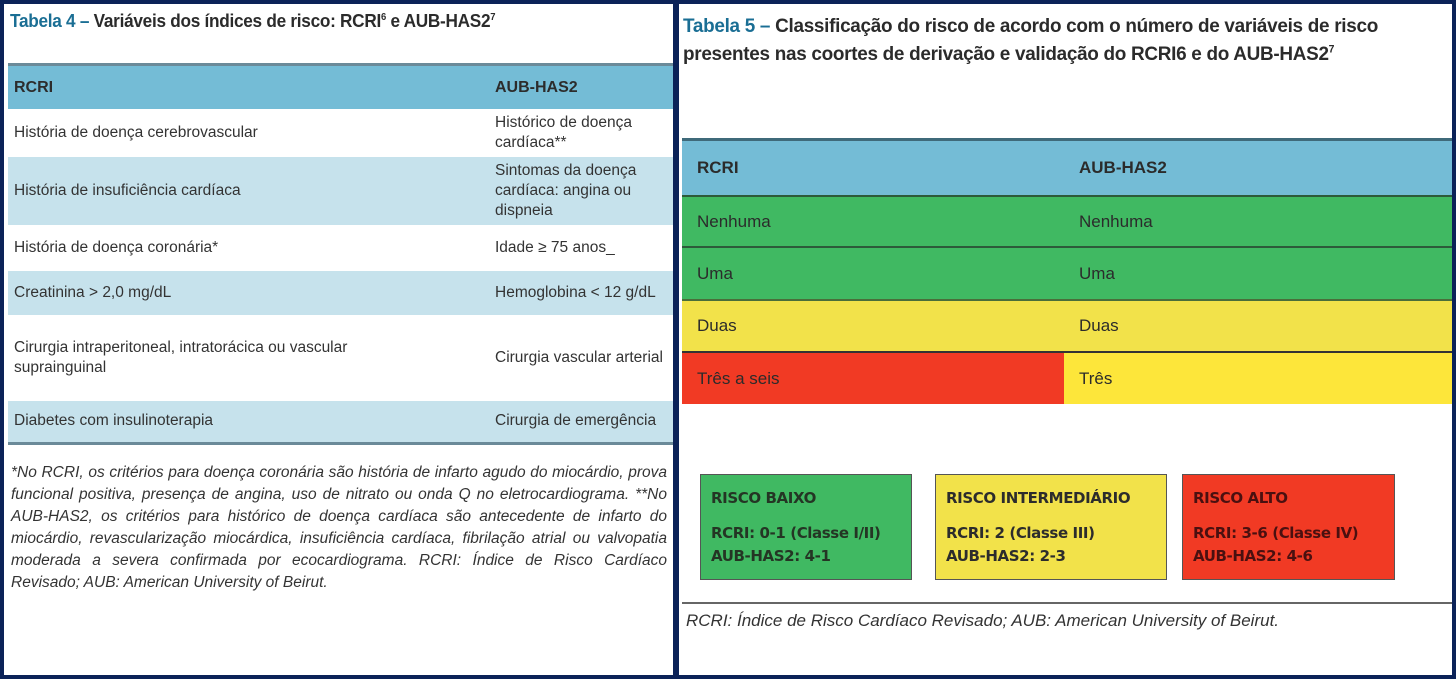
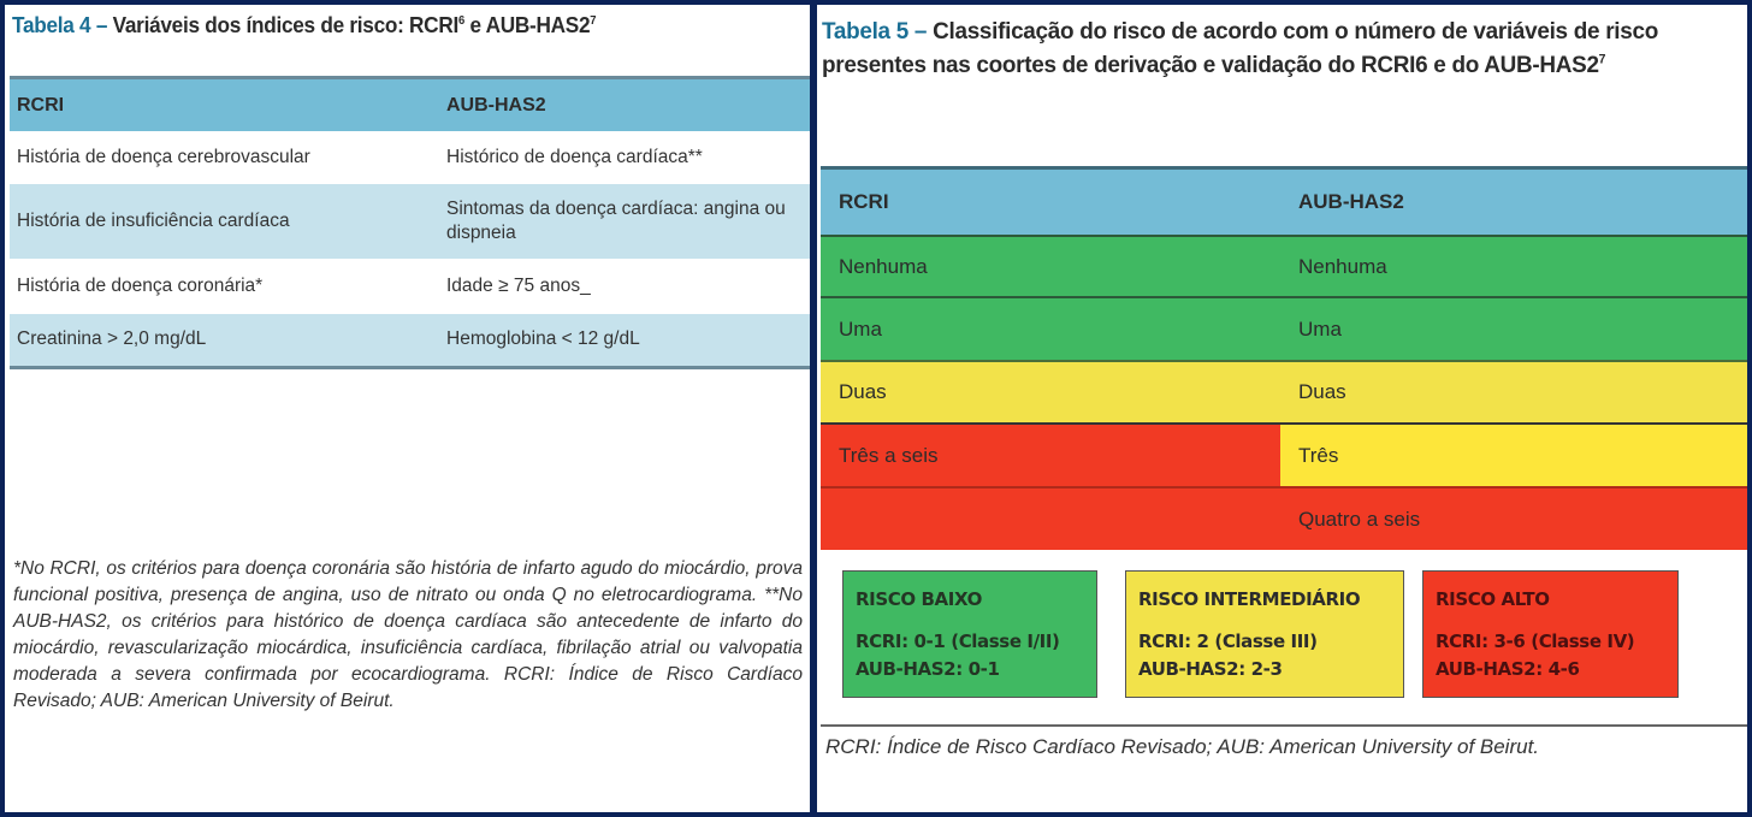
  Tabela 4 – Variáveis dos índices de risco: RCRI6 e AUB-HAS27
  RCRI	AUB-HAS2
  História de doença cerebrovascular	Histórico de doença cardíaca**
  História de insuficiência cardíaca	Sintomas da doença cardíaca: angina ou dispneia
  História de doença coronária*	Idade ≥ 75 anos_
  Creatinina > 2,0 mg/dL	Hemoglobina < 12 g/dL
- Cirurgia intraperitoneal, intratorácica ou vascular suprainguinal	Cirurgia vascular arterial
- Diabetes com insulinoterapia	Cirurgia de emergência
  *No RCRI, os critérios para doença coronária são história de infarto agudo do miocárdio, prova funcional positiva, presença de angina, uso de nitrato ou onda Q no eletrocardiograma. **No AUB-HAS2, os critérios para histórico de doença cardíaca são antecedente de infarto do miocárdio, revascularização miocárdica, insuficiência cardíaca, fibrilação atrial ou valvopatia moderada a severa confirmada por ecocardiograma. RCRI: Índice de Risco Cardíaco Revisado; AUB: American University of Beirut.
  Tabela 5 – Classificação do risco de acordo com o número de variáveis de risco presentes nas coortes de derivação e validação do RCRI6 e do AUB-HAS27
  RCRI	AUB-HAS2
  Nenhuma	Nenhuma
  Uma	Uma
  Duas	Duas
  Três a seis	Três
+ 	Quatro a seis
  RISCO BAIXO
  RCRI: 0-1 (Classe I/II)
- AUB-HAS2: 4-1
+ AUB-HAS2: 0-1
  RISCO INTERMEDIÁRIO
  RCRI: 2 (Classe III)
  AUB-HAS2: 2-3
  RISCO ALTO
  RCRI: 3-6 (Classe IV)
  AUB-HAS2: 4-6
  RCRI: Índice de Risco Cardíaco Revisado; AUB: American University of Beirut.
